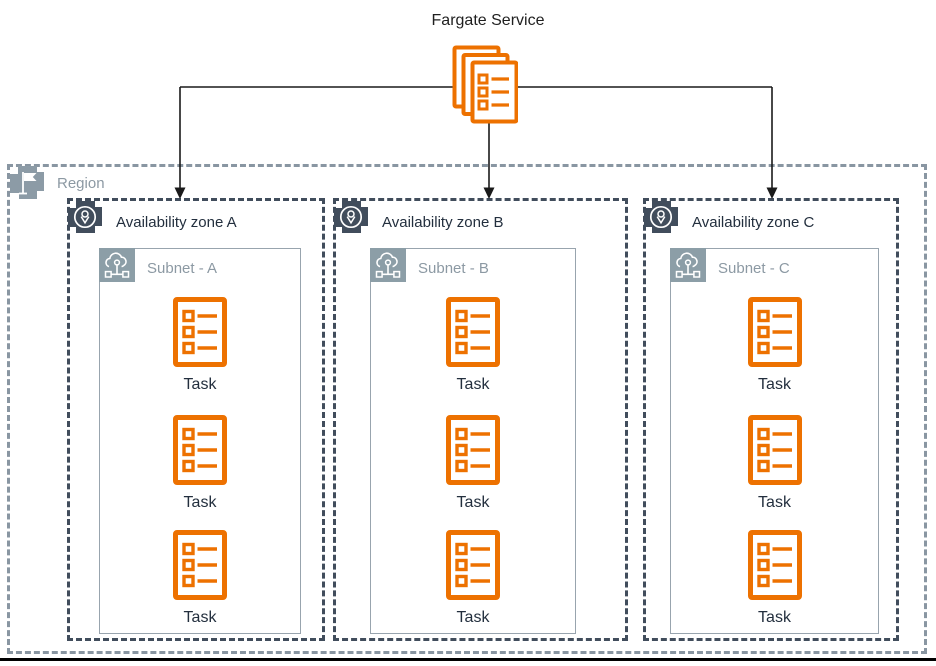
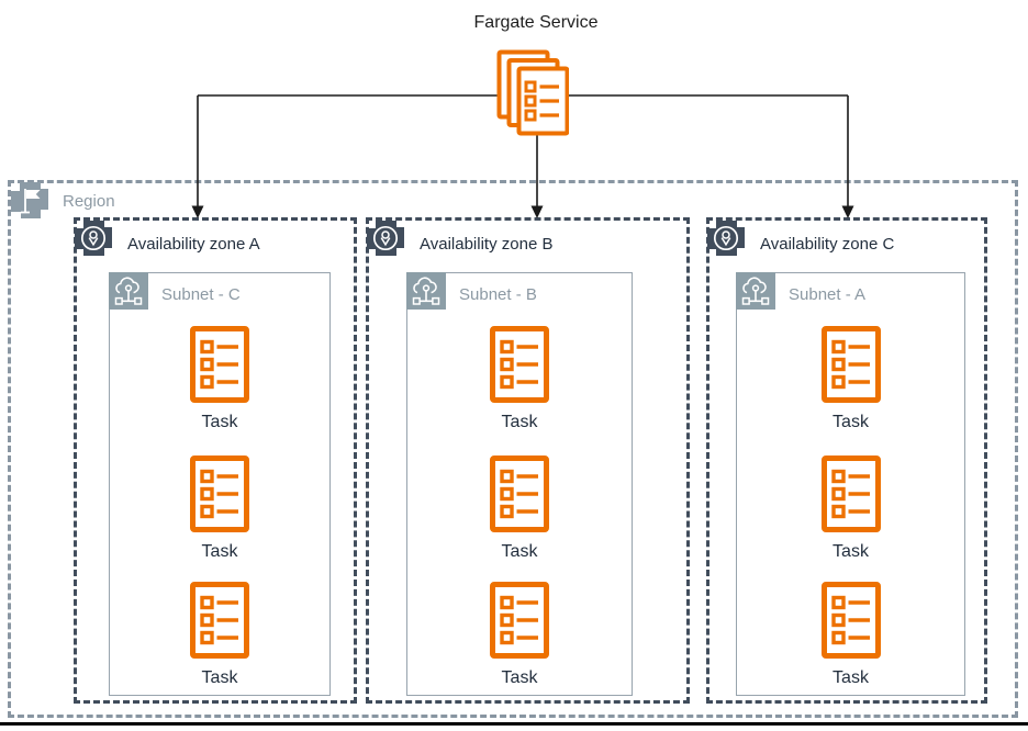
  Fargate Service
  Region
  Availability zone A
- Subnet - A
+ Subnet - C
  Task
  Task
  Task
  Availability zone B
  Subnet - B
  Task
  Task
  Task
  Availability zone C
- Subnet - C
+ Subnet - A
  Task
  Task
  Task
